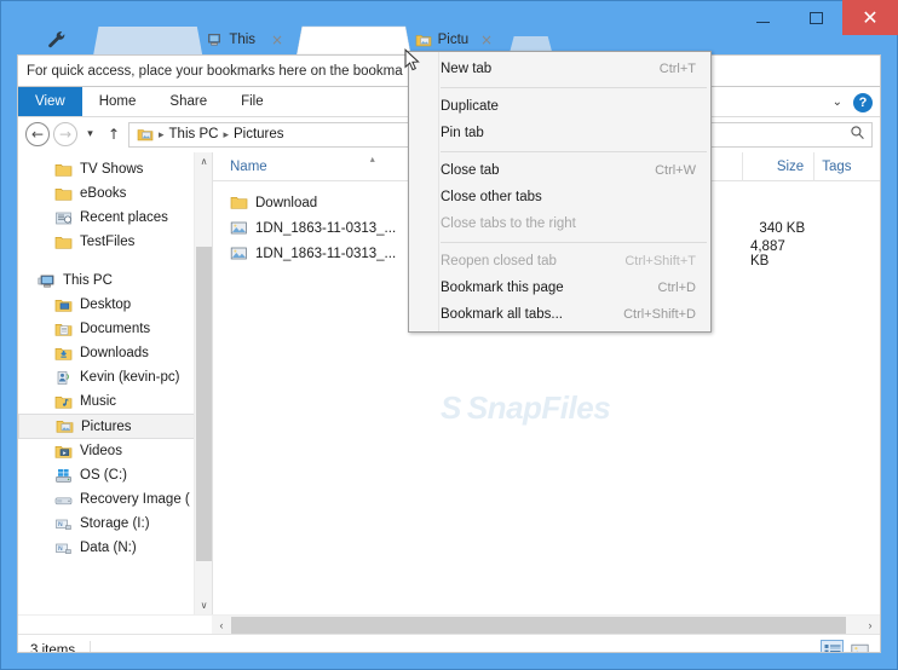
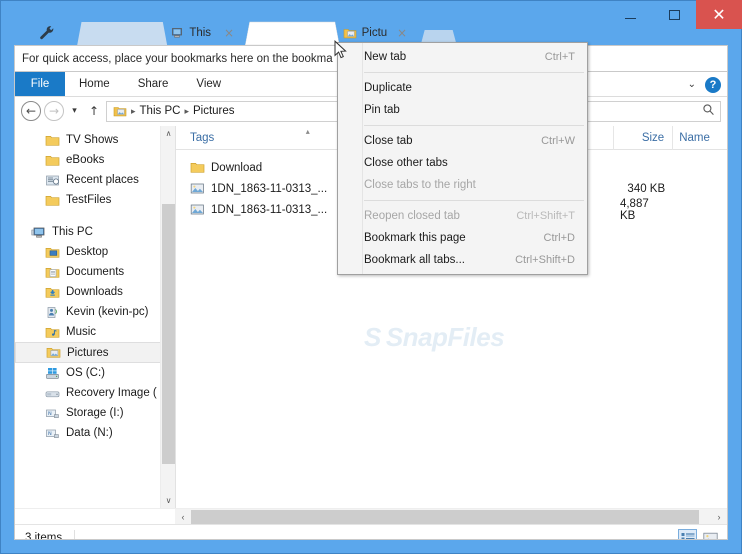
  ✕
  ×
  ×
  For quick access, place your bookmarks here on the bookma
- View
+ File
  Home
  Share
- File
+ View
  ⌄
  ?
  ←
  →
  ▾
  ↑
  ▸
  This PC
  ▸
  Pictures
  TV Shows
  eBooks
  Recent places
  TestFiles
  This PC
  Desktop
  Documents
  Downloads
  Kevin (kevin-pc)
  Music
  Pictures
- Videos
  OS (C:)
  Recovery Image (
  Storage (I:)
  Data (N:)
  ∧
  ∨
  ▴
- Name
+ Tags
  Size
- Tags
+ Name
  Download
  1DN_1863-11-0313_...
  340 KB
  1DN_1863-11-0313_...
  4,887 KB
  S
  SnapFiles
  ‹
  ›
  3 items
  New tab
  Ctrl+T
  Duplicate
  Pin tab
  Close tab
  Ctrl+W
  Close other tabs
  Close tabs to the right
  Reopen closed tab
  Ctrl+Shift+T
  Bookmark this page
  Ctrl+D
  Bookmark all tabs...
  Ctrl+Shift+D
